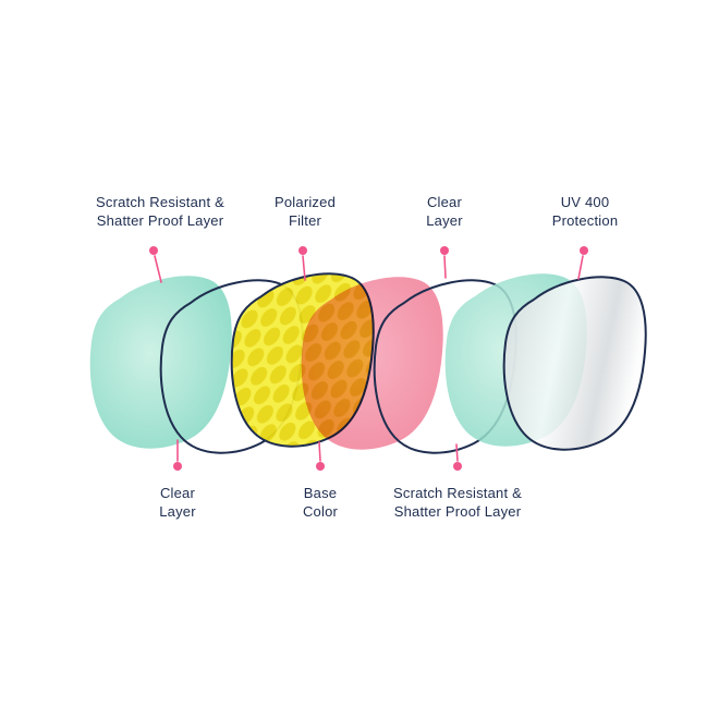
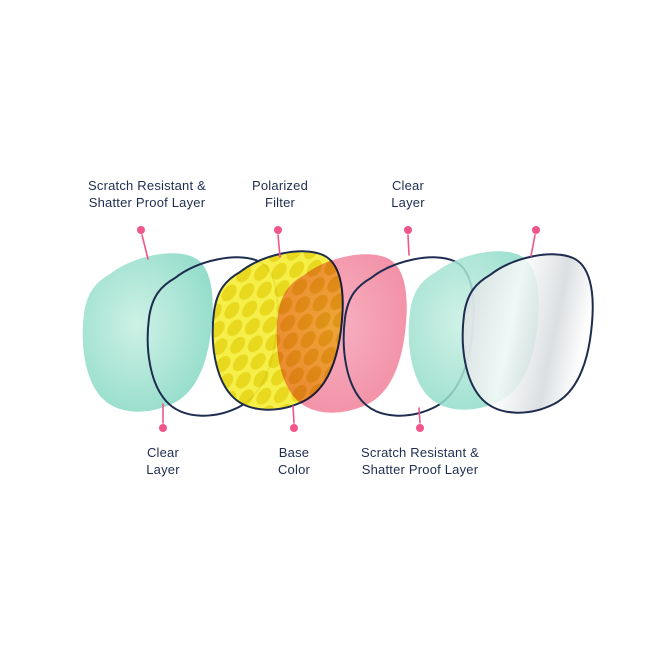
  Scratch Resistant &
  Shatter Proof Layer
  Polarized
  Filter
  Clear
  Layer
- UV 400
- Protection
  Clear
  Layer
  Base
  Color
  Scratch Resistant &
  Shatter Proof Layer
